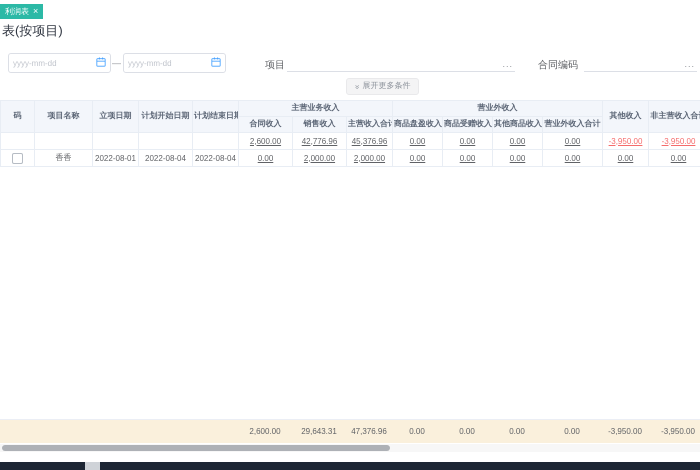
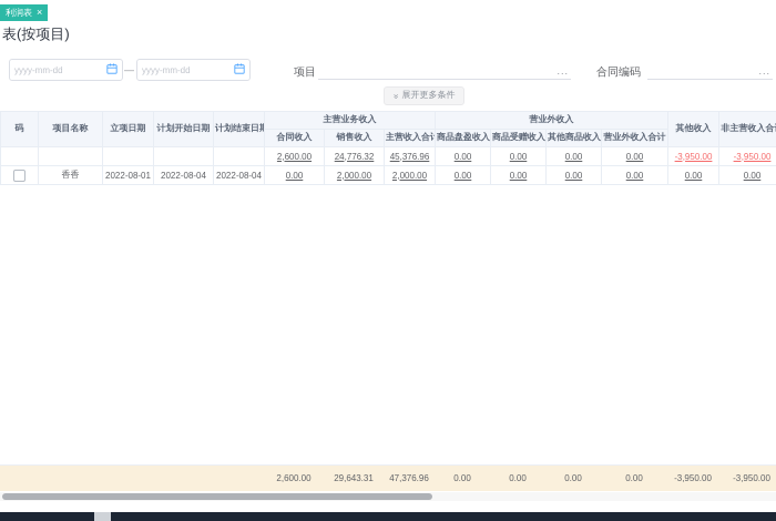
  利润表
  ×
  表(按项目)
  yyyy-mm-dd
  —
  yyyy-mm-dd
  项目
  ...
  合同编码
  ...
  展开更多条件
  码	项目名称	立项日期	计划开始日期	计划结束日	主营业务收入	营业外收入	其他收入	非主营收入合
  合同收入	销售收入	主营收入合	商品盘盈收入	商品受赠收入	其他商品收入	营业外收入合计
- 					2,600.00	42,776.96	45,376.96	0.00	0.00	0.00	0.00	-3,950.00	-3,950.00
+ 					2,600.00	24,776.32	45,376.96	0.00	0.00	0.00	0.00	-3,950.00	-3,950.00
  	香香	2022-08-01	2022-08-04	2022-08-04	0.00	2,000.00	2,000.00	0.00	0.00	0.00	0.00	0.00	0.00
  					2,600.00	29,643.31	47,376.96	0.00	0.00	0.00	0.00	-3,950.00	-3,950.00
